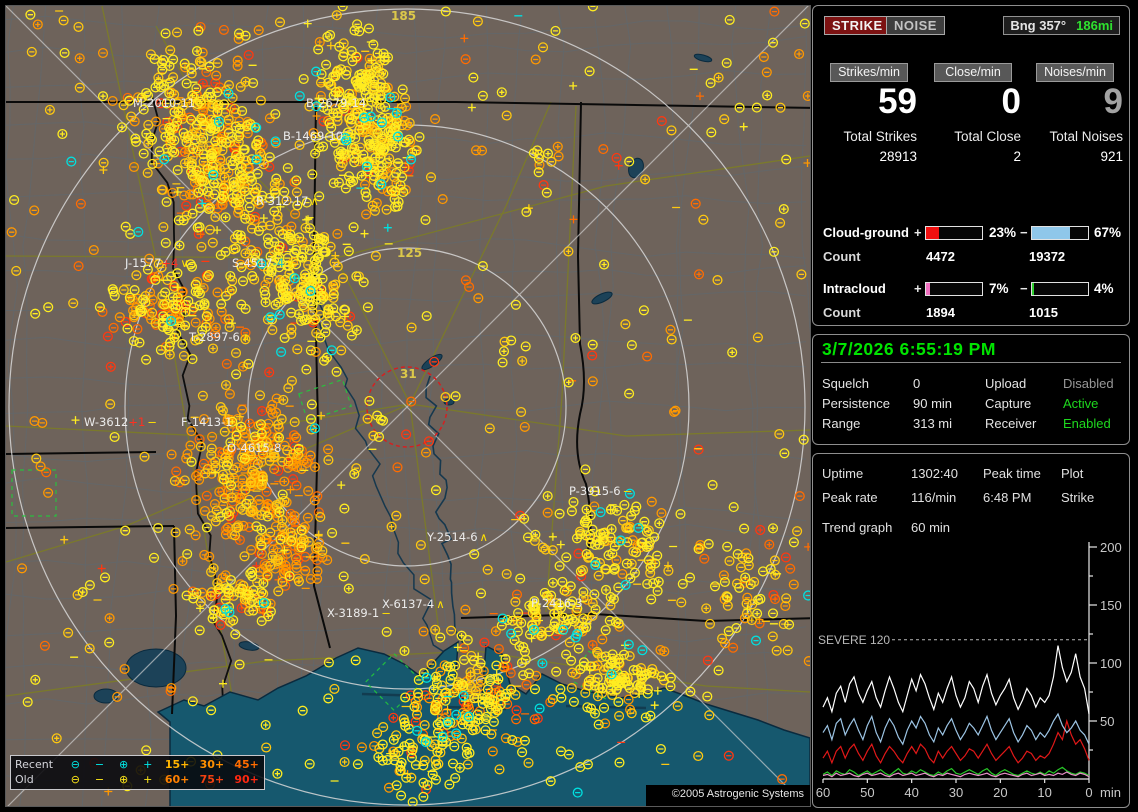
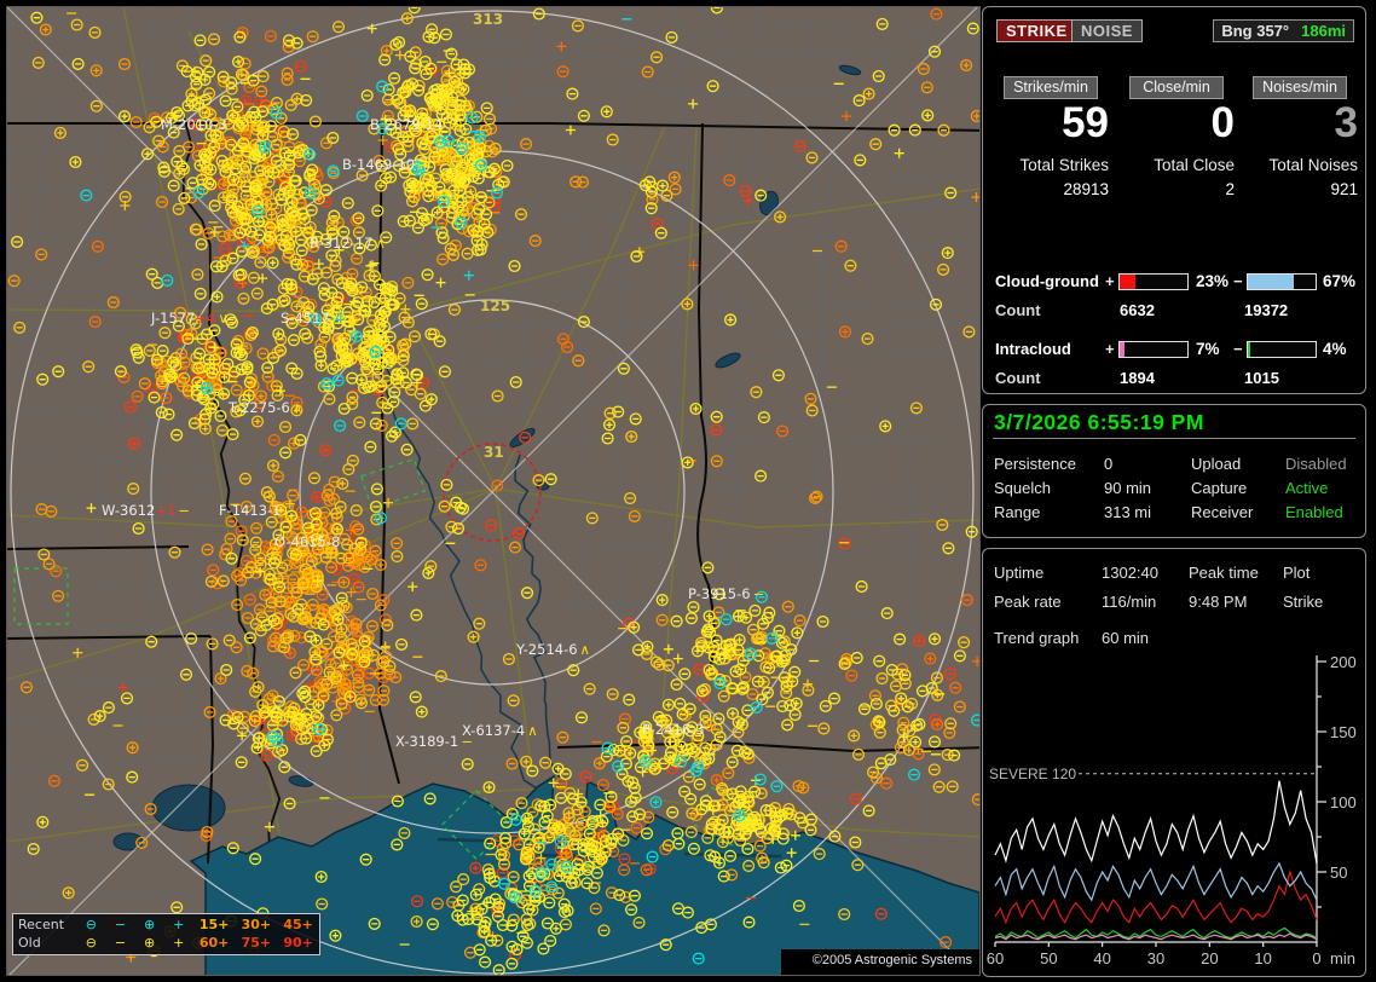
- 185
+ 313
  125
  31
- M-2010-11
+ M-2010-3
  B-2679-14
  B-1469-10 −
  R-312-17 ∧
  J-1577+4 ∨
  S-4517-4 ∨
- T-2897-6 ∧
+ T-2275-6 ∧
  W-3612+1 −
  F-1413-1
  O-4615-8
  P-3915-6 −
  Y-2514-6 ∧
  X-6137-4 ∧
  X-3189-1 −
  P-2416-3
  Recent
  ⊖
  −
  ⊕
  +
  15+
  30+
  45+
  Old
  ⊖
  −
  ⊕
  +
  60+
  75+
  90+
  ©2005 Astrogenic Systems
  STRIKE
  NOISE
  Bng 357° 186mi
  Strikes/min
  59
  Total Strikes
  28913
  Close/min
  0
  Total Close
  2
  Noises/min
- 9
+ 3
  Total Noises
  921
  Cloud-ground
  +
  23%
  −
  67%
  Count
- 4472
+ 6632
  19372
  Intracloud
  +
  7%
  −
  4%
  Count
  1894
  1015
  3/7/2026 6:55:19 PM
- Squelch
+ Persistence
  0
  Upload
  Disabled
- Persistence
+ Squelch
  90 min
  Capture
  Active
  Range
  313 mi
  Receiver
  Enabled
  Uptime
  1302:40
  Peak time
  Plot
  Peak rate
  116/min
- 6:48 PM
+ 9:48 PM
  Strike
  Trend graph
  60 min
  50
  100
  150
  200
  60
  50
  40
  30
  20
  10
  0
  min
  SEVERE 120
